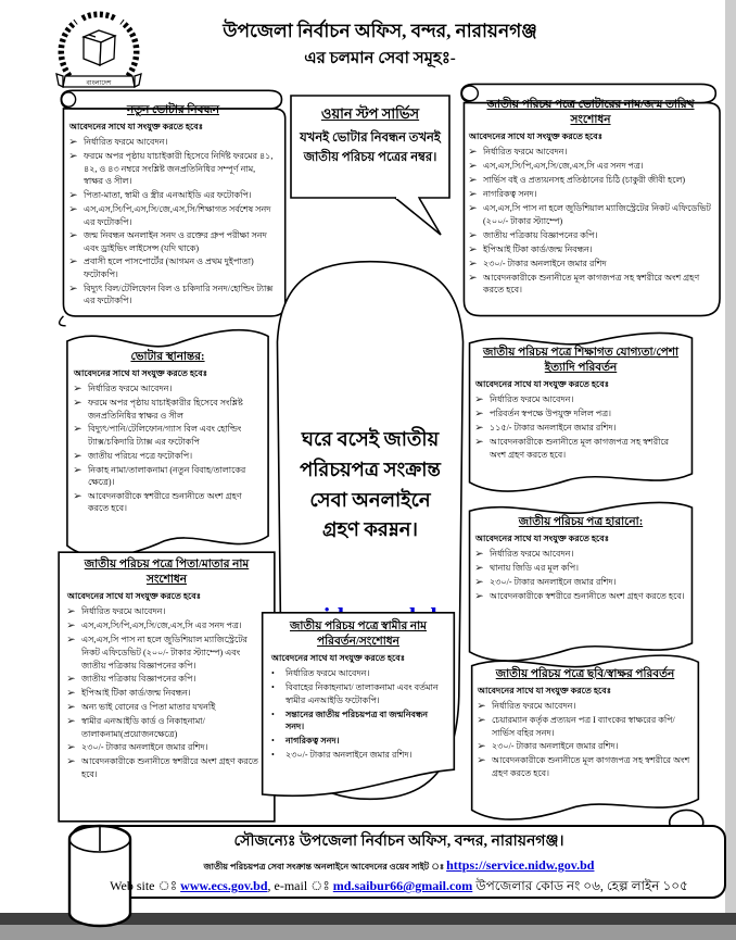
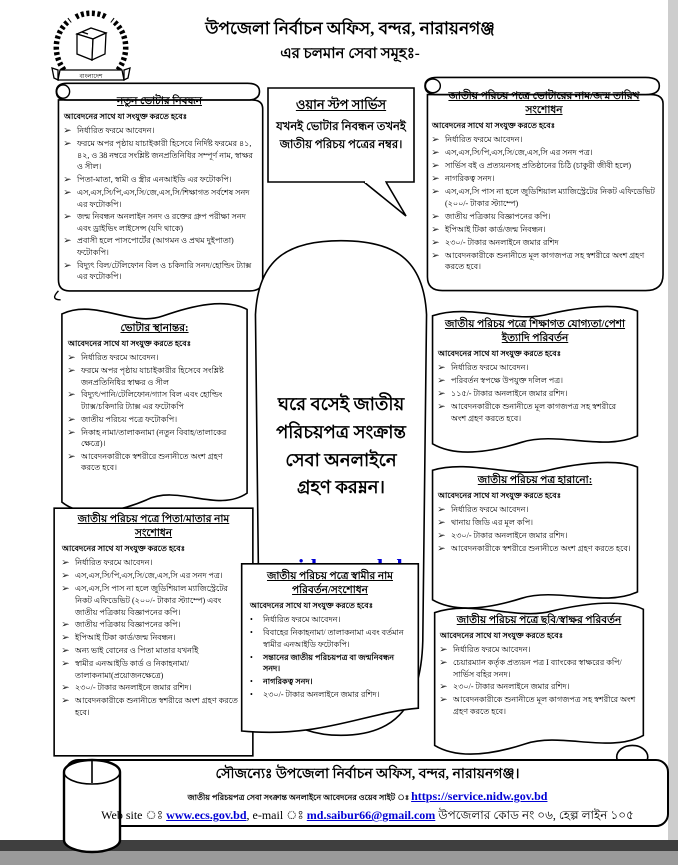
  উপজেলা নির্বাচন অফিস, বন্দর, নারায়নগঞ্জ
  এর চলমান সেবা সমূহঃ-
  নতুন ভোটার নিবন্ধন
  আবেদনের সাথে যা সংযুক্ত করতে হবেঃ
  ➢
  নির্ধারিত ফরমে আবেদন।
  ➢
- ফরমে অপর পৃষ্ঠায় যাচাইকারী হিসেবে নির্দিষ্ট ফরমের ৪১, ৪২, ও ৪৩ নম্বরে সংশ্লিষ্ট জনপ্রতিনিধির সম্পূর্ণ নাম, স্বাক্ষর ও সীল।
+ ফরমে অপর পৃষ্ঠায় যাচাইকারী হিসেবে নির্দিষ্ট ফরমের ৪১, ৪২, ও 38 নম্বরে সংশ্লিষ্ট জনপ্রতিনিধির সম্পূর্ণ নাম, স্বাক্ষর ও সীল।
  ➢
  পিতা-মাতা, স্বামী ও স্ত্রীর এনআইডি এর ফটোকপি।
  ➢
  এস,এস,সি/পি,এস,সি/জে,এস,সি/শিক্ষাগত সর্বশেষ সনদ এর ফটোকপি।
  ➢
  জন্ম নিবন্ধন অনলাইন সনদ ও রক্তের গ্রুপ পরীক্ষা সনদ এবং ড্রাইভিং লাইসেন্স (যদি থাকে)
  ➢
  প্রবাসী হলে পাসপোর্টের (আগমন ও প্রথম দুইপাতা) ফটোকপি।
  ➢
  বিদ্যুৎ বিল/টেলিফোন বিল ও চকিদারি সনদ/হোল্ডিং ট্যাক্স এর ফটোকপি।
  ওয়ান স্টপ সার্ভিস
  যখনই ভোটার নিবন্ধন তখনই জাতীয় পরিচয় পত্রের নম্বর।
  জাতীয় পরিচয় পত্রে ভোটারের নাম/জন্ম তারিখ সংশোধন
  আবেদনের সাথে যা সংযুক্ত করতে হবেঃ
  ➢
  নির্ধারিত ফরমে আবেদন।
  ➢
  এস,এস,সি/পি,এস,সি/জে,এস,সি এর সনদ পত্র।
  ➢
  সার্ভিস বই ও প্রত্যয়নসহ প্রতিষ্ঠানের চিঠি (চাকুরী জীবী হলে)
  ➢
  নাগরিকত্ব সনদ।
  ➢
  এস,এস,সি পাস না হলে জুডিশিয়াল ম্যাজিস্ট্রেটের নিকট এফিডেভিট (২০০/- টাকার স্ট্যাম্পে)
  ➢
  জাতীয় পত্রিকায় বিজ্ঞাপনের কপি।
  ➢
  ইপিআই টিকা কার্ড/জন্ম নিবন্ধন।
  ➢
  ২৩০/- টাকার অনলাইনে জমার রশিদ
  ➢
  আবেদনকারীকে শুনানীতে মূল কাগজপত্র সহ স্বশরীরে অংশ গ্রহণ করতে হবে।
  ঘরে বসেই জাতীয় পরিচয়পত্র সংক্রান্ত সেবা অনলাইনে গ্রহণ করম্নন।
  ভোটার স্থানান্তর:
  আবেদনের সাথে যা সংযুক্ত করতে হবেঃ
  ➢
  নির্ধারিত ফরমে আবেদন।
  ➢
  ফরমে অপর পৃষ্ঠায় যাচাইকারীর হিসেবে সংশ্লিষ্ট জনপ্রতিনিধির স্বাক্ষর ও সীল
  ➢
  বিদ্যুৎ/পানি/টেলিফোন/গ্যাস বিল এবং হোল্ডিং ট্যাক্স/চকিদারি ট্যাক্স এর ফটোকপি
  ➢
  জাতীয় পরিচয় পত্রে ফটোকপি।
  ➢
  নিকাহ নামা/তালাকনামা (নতুন বিবাহ/তালাকের ক্ষেত্রে)।
  ➢
  আবেদনকারীকে স্বশরীরে শুনানীতে অংশ গ্রহণ করতে হবে।
  জাতীয় পরিচয় পত্রে শিক্ষাগত যোগ্যতা/পেশা ইত্যাদি পরিবর্তন
  আবেদনের সাথে যা সংযুক্ত করতে হবেঃ
  ➢
  নির্ধারিত ফরমে আবেদন।
  ➢
  পরিবর্তন স্বপক্ষে উপযুক্ত দলিল পত্র।
  ➢
  ১১৫/- টাকার অনলাইনে জমার রশিদ।
  ➢
  আবেদনকারীকে শুনানীতে মূল কাগজপত্র সহ স্বশরীরে অংশ গ্রহণ করতে হবে।
  জাতীয় পরিচয় পত্র হারানো:
  আবেদনের সাথে যা সংযুক্ত করতে হবেঃ
  ➢
  নির্ধারিত ফরমে আবেদন।
  ➢
  থানায় জিডি এর মূল কপি।
  ➢
  ২৩০/- টাকার অনলাইনে জমার রশিদ।
  ➢
  আবেদনকারীকে স্বশরীরে শুনানীতে অংশ গ্রহণ করতে হবে।
  জাতীয় পরিচয় পত্রে পিতা/মাতার নাম সংশোধন
  আবেদনের সাথে যা সংযুক্ত করতে হবেঃ
  ➢
  নির্ধারিত ফরমে আবেদন।
  ➢
  এস,এস,সি/পি,এস,সি/জে,এস,সি এর সনদ পত্র।
  ➢
  এস,এস,সি পাস না হলে জুডিশিয়াল ম্যাজিস্ট্রেটের নিকট এফিডেভিট (২০০/- টাকার স্ট্যাম্পে) এবং জাতীয় পত্রিকায় বিজ্ঞাপনের কপি।
  ➢
  জাতীয় পত্রিকায় বিজ্ঞাপনের কপি।
  ➢
  ইপিআই টিকা কার্ড/জন্ম নিবন্ধন।
  ➢
  অন্য ভাই বোনের ও পিতা মাতার যখনইি
  ➢
  স্বামীর এনআইডি কার্ড ও নিকাহনামা/তালাকনামা(প্রয়োজনক্ষেত্রে)
  ➢
  ২৩০/- টাকার অনলাইনে জমার রশিদ।
  ➢
  আবেদনকারীকে শুনানীতে স্বশরীরে অংশ গ্রহণ করতে হবে।
  জাতীয় পরিচয় পত্রে স্বামীর নাম পরিবর্তন/সংশোধন
  আবেদনের সাথে যা সংযুক্ত করতে হবেঃ
  •
  নির্ধারিত ফরমে আবেদন।
  •
  বিবাহের নিকাহনামা/ তালাকনামা এবং বর্তমান স্বামীর এনআইডি ফটোকপি।
  •
  সন্তানের জাতীয় পরিচয়পত্র বা জন্মনিবন্ধন সনদ।
  •
  নাগরিকত্ব সনদ।
  •
  ২৩০/- টাকার অনলাইনে জমার রশিদ।
  জাতীয় পরিচয় পত্রে ছবি/স্বাক্ষর পরিবর্তন
  আবেদনের সাথে যা সংযুক্ত করতে হবেঃ
  ➢
  নির্ধারিত ফরমে আবেদন।
  ➢
  চেয়ারম্যান কর্তৃক প্রত্যয়ন পত্র I ব্যাংকের স্বাক্ষরের কপি/সার্ভিস বহির সনদ।
  ➢
  ২৩০/- টাকার অনলাইনে জমার রশিদ।
  ➢
  আবেদনকারীকে শুনানীতে মূল কাগজপত্র সহ স্বশরীরে অংশ গ্রহণ করতে হবে।
  সৌজন্যেঃ উপজেলা নির্বাচন অফিস, বন্দর, নারায়নগঞ্জ।
  জাতীয় পরিচয়পত্র সেবা সংক্রান্ত অনলাইনে আবেদনের ওয়েব সাইট ঃ https://service.nidw.gov.bd
  Web site ঃ www.ecs.gov.bd, e-mail ঃ md.saibur66@gmail.com উপজেলার কোড নং ০৬, হেল্প লাইন ১০৫
